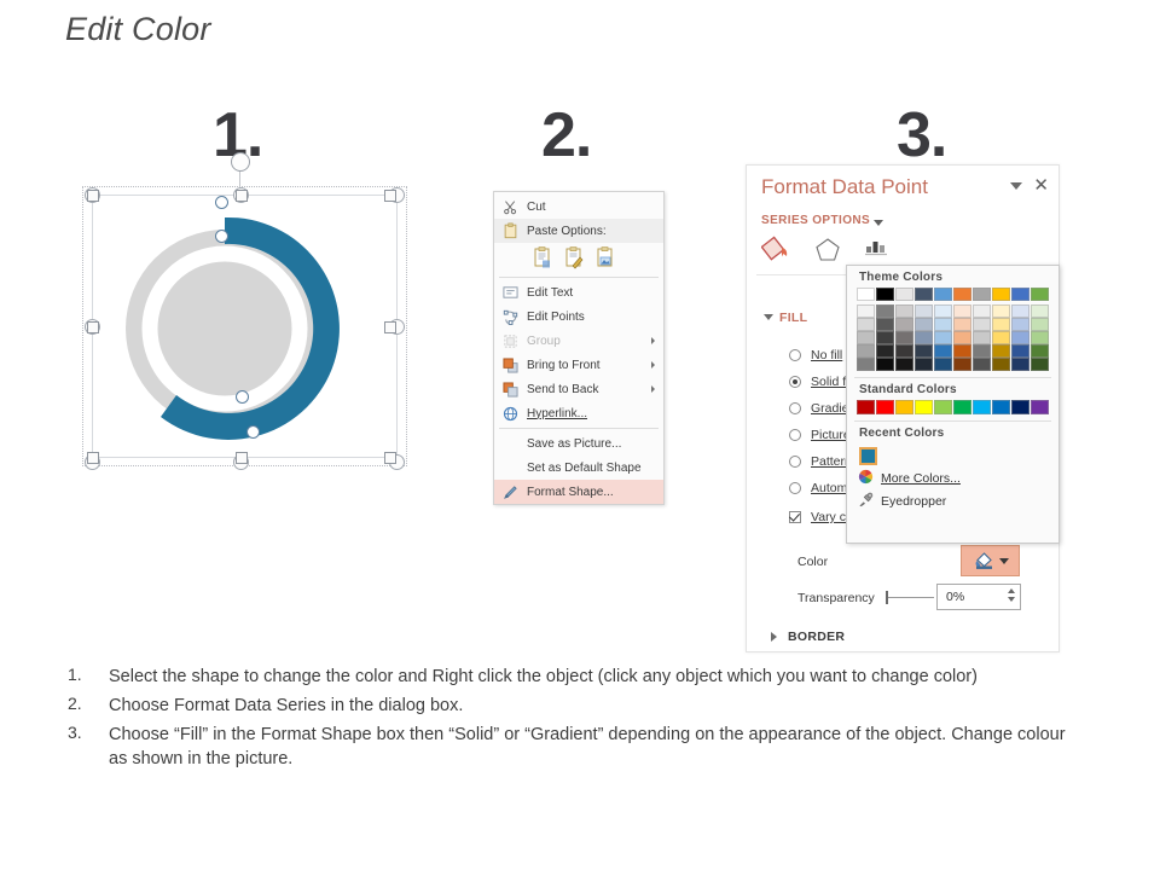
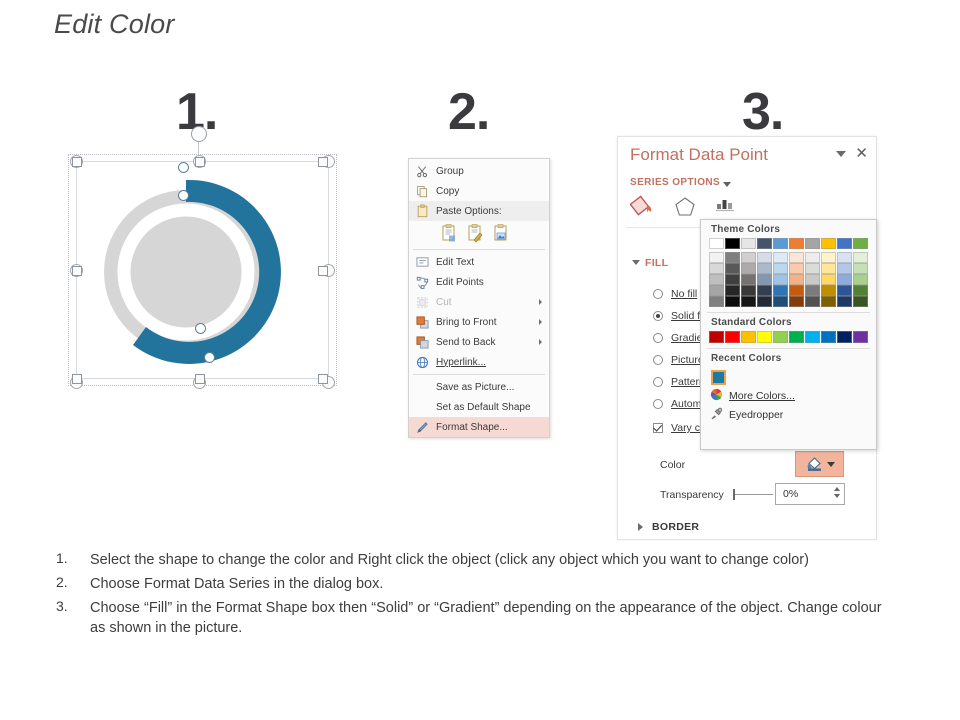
  Edit Color
  1.
  2.
  3.
- Cut
+ Group
+ Copy
  Paste Options:
  Edit Text
  Edit Points
- Group
+ Cut
  Bring to Front
  Send to Back
  Hyperlink...
  Save as Picture...
  Set as Default Shape
  Format Shape...
  Format Data Point
  ✕
  SERIES OPTIONS
  FILL
  No fill
  Solid f
  Gradi
  Pictur
  Patter
  Autom
  Vary c
  Color
  Transparency
  0%
  BORDER
  Theme Colors
  Standard Colors
  Recent Colors
  More Colors...
  Eyedropper
  1.
  Select the shape to change the color and Right click the object (click any object which you want to change color)
  2.
  Choose Format Data Series in the dialog box.
  3.
  Choose “Fill” in the Format Shape box then “Solid” or “Gradient” depending on the appearance of the object. Change colour as shown in the picture.
